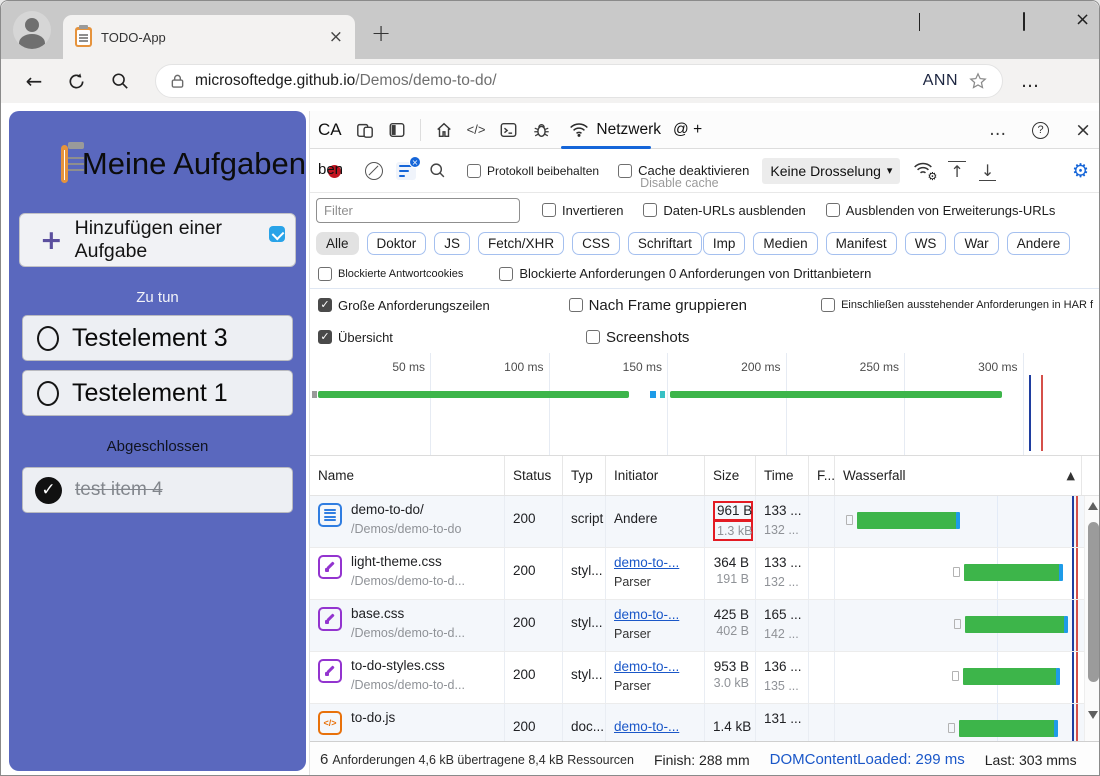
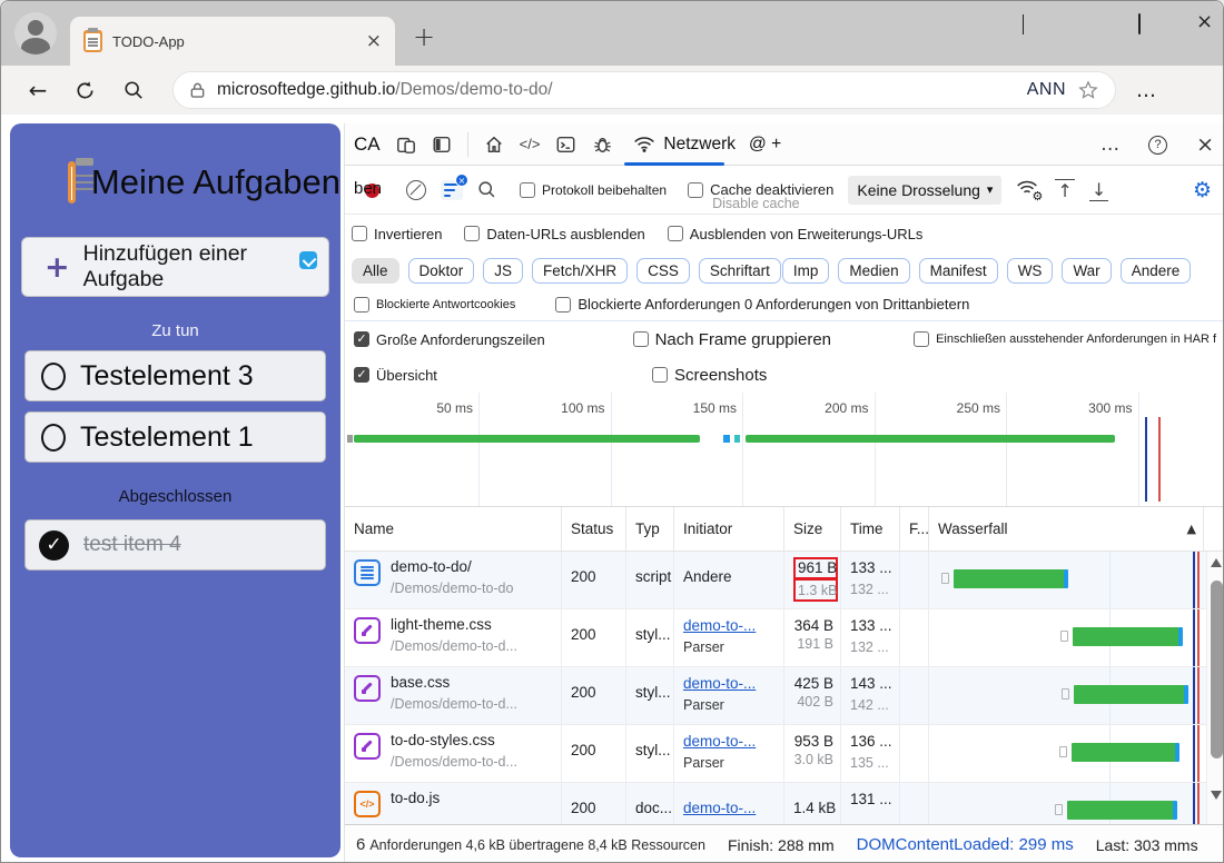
  TODO-App
  ×
  +
  ×
  ←
  microsoftedge.github.io/Demos/demo-to-do/
  ANN
  …
  Meine Aufgaben
  +
  Hinzufügen einer Aufgabe
  Zu tun
  Testelement 3
  Testelement 1
  Abgeschlossen
  ✓
  test item 4
  CA
  </>
  Netzwerk
  @ +
  …
  ?
  ×
  ben
  ×
  Protokoll beibehalten
  Cache deaktivieren
  Disable cache
  Keine Drosselung
  ▾
  ⚙
  ↑
  ↓
  ⚙
- Filter
  Invertieren
  Daten-URLs ausblenden
  Ausblenden von Erweiterungs-URLs
  Alle
  Doktor
  JS
  Fetch/XHR
  CSS
  Schriftart
  Imp
  Medien
  Manifest
  WS
  War
  Andere
  Blockierte Antwortcookies
  Blockierte Anforderungen 0 Anforderungen von Drittanbietern
  ✓
  Große Anforderungszeilen
  Nach Frame gruppieren
  Einschließen ausstehender Anforderungen in HAR f
  ✓
  Übersicht
  Screenshots
  50 ms
  100 ms
  150 ms
  200 ms
  250 ms
  300 ms
  Name
  Status
  Typ
  Initiator
  Size
  Time
  F...
  Wasserfall
  ▲
  demo-to-do/
  /Demos/demo-to-do
  200
  script
  Andere
  961 B
  1.3 kB
  133 ...
  132 ...
  light-theme.css
  /Demos/demo-to-d...
  200
  styl...
  demo-to-...
  Parser
  364 B
  191 B
  133 ...
  132 ...
  base.css
  /Demos/demo-to-d...
  200
  styl...
  demo-to-...
  Parser
  425 B
  402 B
- 165 ...
+ 143 ...
  142 ...
  to-do-styles.css
  /Demos/demo-to-d...
  200
  styl...
  demo-to-...
  Parser
  953 B
  3.0 kB
  136 ...
  135 ...
  </>
  to-do.js
  200
  doc...
  demo-to-...
  1.4 kB
  131 ...
  6 Anforderungen 4,6 kB übertragene 8,4 kB Ressourcen
  Finish: 288 mm
  DOMContentLoaded: 299 ms
  Last: 303 mms
